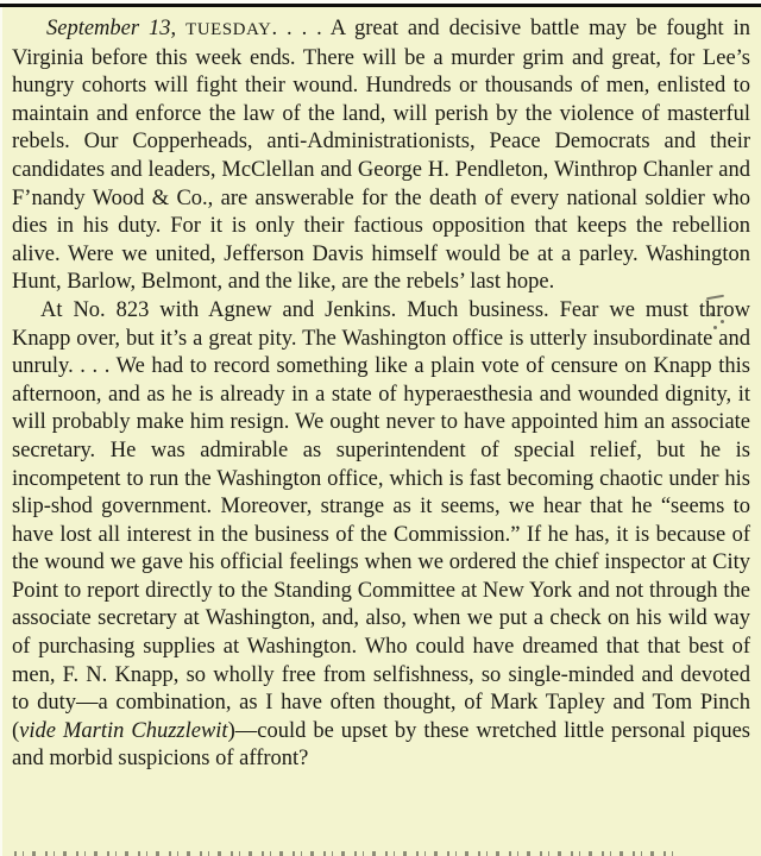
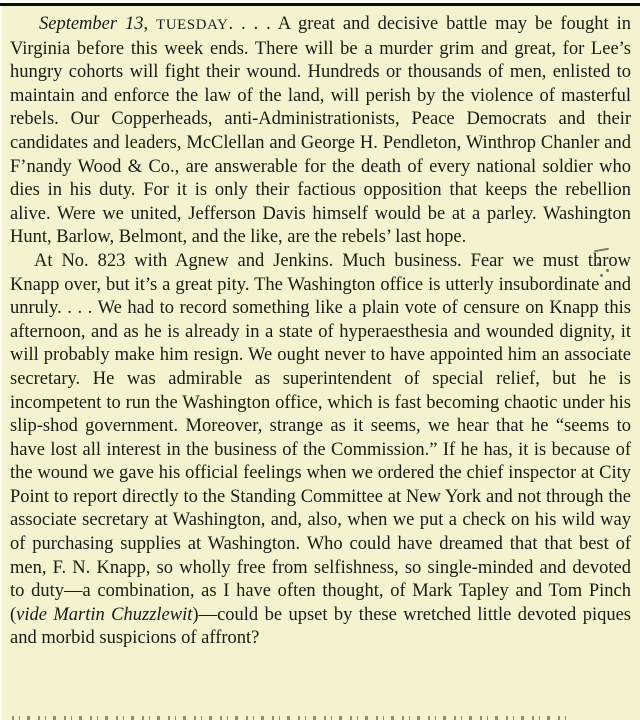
  September 13, TUESDAY. . . . A great and decisive battle may be fought in Virginia before this week ends. There will be a murder grim and great, for Lee’s hungry cohorts will fight their wound. Hundreds or thousands of men, enlisted to maintain and enforce the law of the land, will perish by the violence of masterful rebels. Our Copperheads, anti-Administrationists, Peace Democrats and their candidates and leaders, McClellan and George H. Pendleton, Winthrop Chanler and F’nandy Wood & Co., are answerable for the death of every national soldier who dies in his duty. For it is only their factious opposition that keeps the rebellion alive. Were we united, Jefferson Davis himself would be at a parley. Washington Hunt, Barlow, Belmont, and the like, are the rebels’ last hope.
- At No. 823 with Agnew and Jenkins. Much business. Fear we must throw Knapp over, but it’s a great pity. The Washington office is utterly insubordinate and unruly. . . . We had to record something like a plain vote of censure on Knapp this afternoon, and as he is already in a state of hyperaesthesia and wounded dignity, it will probably make him resign. We ought never to have appointed him an associate secretary. He was admirable as superintendent of special relief, but he is incompetent to run the Washington office, which is fast becoming chaotic under his slip-shod government. Moreover, strange as it seems, we hear that he “seems to have lost all interest in the business of the Commission.” If he has, it is because of the wound we gave his official feelings when we ordered the chief inspector at City Point to report directly to the Standing Committee at New York and not through the associate secretary at Washington, and, also, when we put a check on his wild way of purchasing supplies at Washington. Who could have dreamed that that best of men, F. N. Knapp, so wholly free from selfishness, so single-minded and devoted to duty—a combination, as I have often thought, of Mark Tapley and Tom Pinch (vide Martin Chuzzlewit)—could be upset by these wretched little personal piques and morbid suspicions of affront?
+ At No. 823 with Agnew and Jenkins. Much business. Fear we must throw Knapp over, but it’s a great pity. The Washington office is utterly insubordinate and unruly. . . . We had to record something like a plain vote of censure on Knapp this afternoon, and as he is already in a state of hyperaesthesia and wounded dignity, it will probably make him resign. We ought never to have appointed him an associate secretary. He was admirable as superintendent of special relief, but he is incompetent to run the Washington office, which is fast becoming chaotic under his slip-shod government. Moreover, strange as it seems, we hear that he “seems to have lost all interest in the business of the Commission.” If he has, it is because of the wound we gave his official feelings when we ordered the chief inspector at City Point to report directly to the Standing Committee at New York and not through the associate secretary at Washington, and, also, when we put a check on his wild way of purchasing supplies at Washington. Who could have dreamed that that best of men, F. N. Knapp, so wholly free from selfishness, so single-minded and devoted to duty—a combination, as I have often thought, of Mark Tapley and Tom Pinch (vide Martin Chuzzlewit)—could be upset by these wretched little devoted piques and morbid suspicions of affront?
